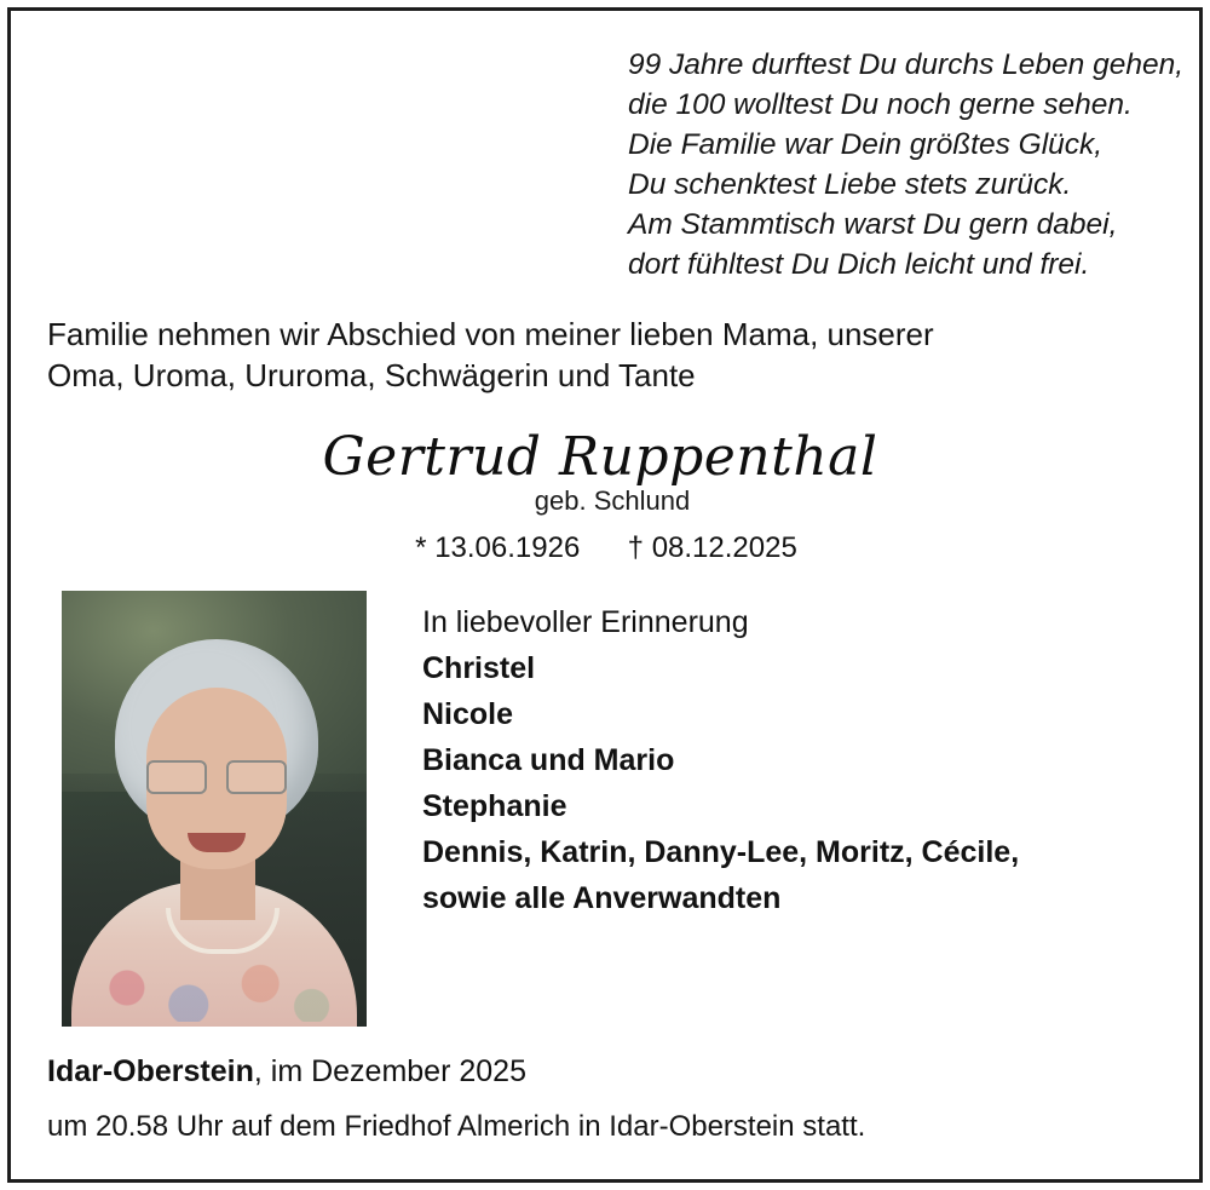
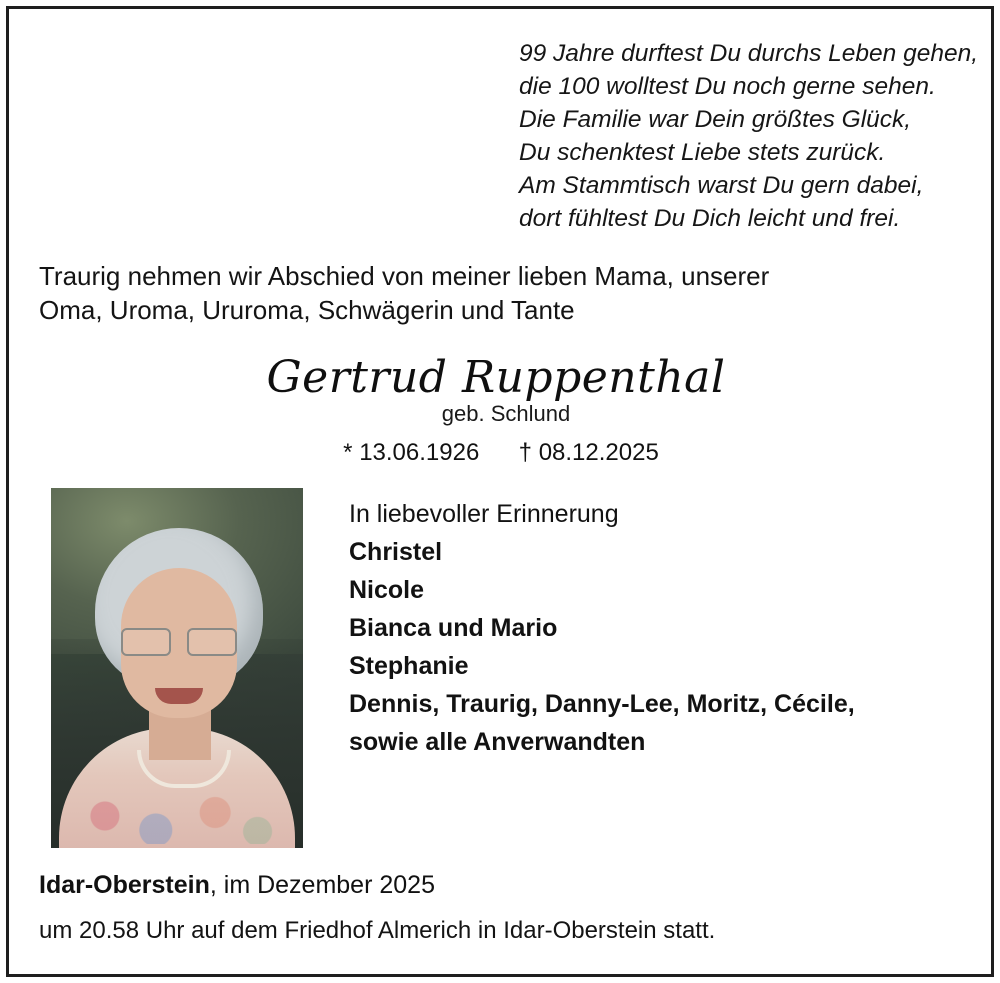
  99 Jahre durftest Du durchs Leben gehen,
  die 100 wolltest Du noch gerne sehen.
  Die Familie war Dein größtes Glück,
  Du schenktest Liebe stets zurück.
  Am Stammtisch warst Du gern dabei,
  dort fühltest Du Dich leicht und frei.
- Familie nehmen wir Abschied von meiner lieben Mama, unserer
+ Traurig nehmen wir Abschied von meiner lieben Mama, unserer
  Oma, Uroma, Ururoma, Schwägerin und Tante
  Gertrud Ruppenthal
  geb. Schlund
  * 13.06.1926 † 08.12.2025
  In liebevoller Erinnerung
  Christel
  Nicole
  Bianca und Mario
  Stephanie
- Dennis, Katrin, Danny-Lee, Moritz, Cécile,
+ Dennis, Traurig, Danny-Lee, Moritz, Cécile,
  sowie alle Anverwandten
  Idar-Oberstein, im Dezember 2025
  um 20.58 Uhr auf dem Friedhof Almerich in Idar-Oberstein statt.
